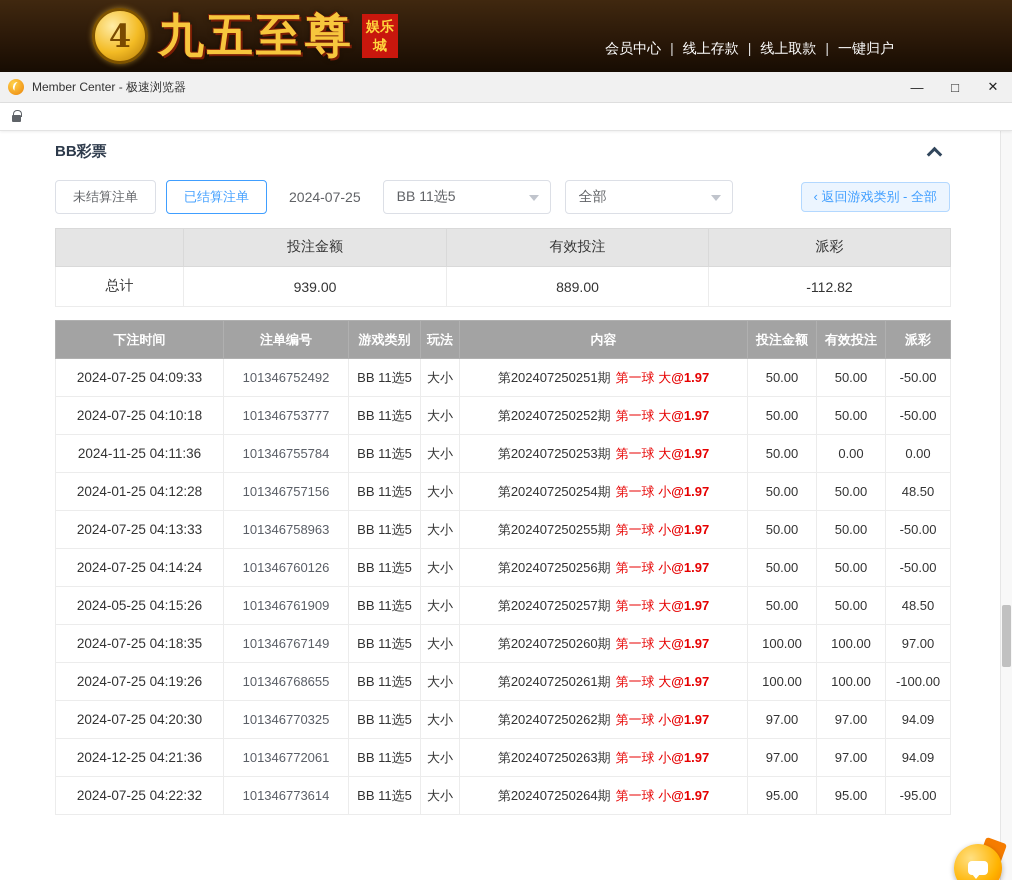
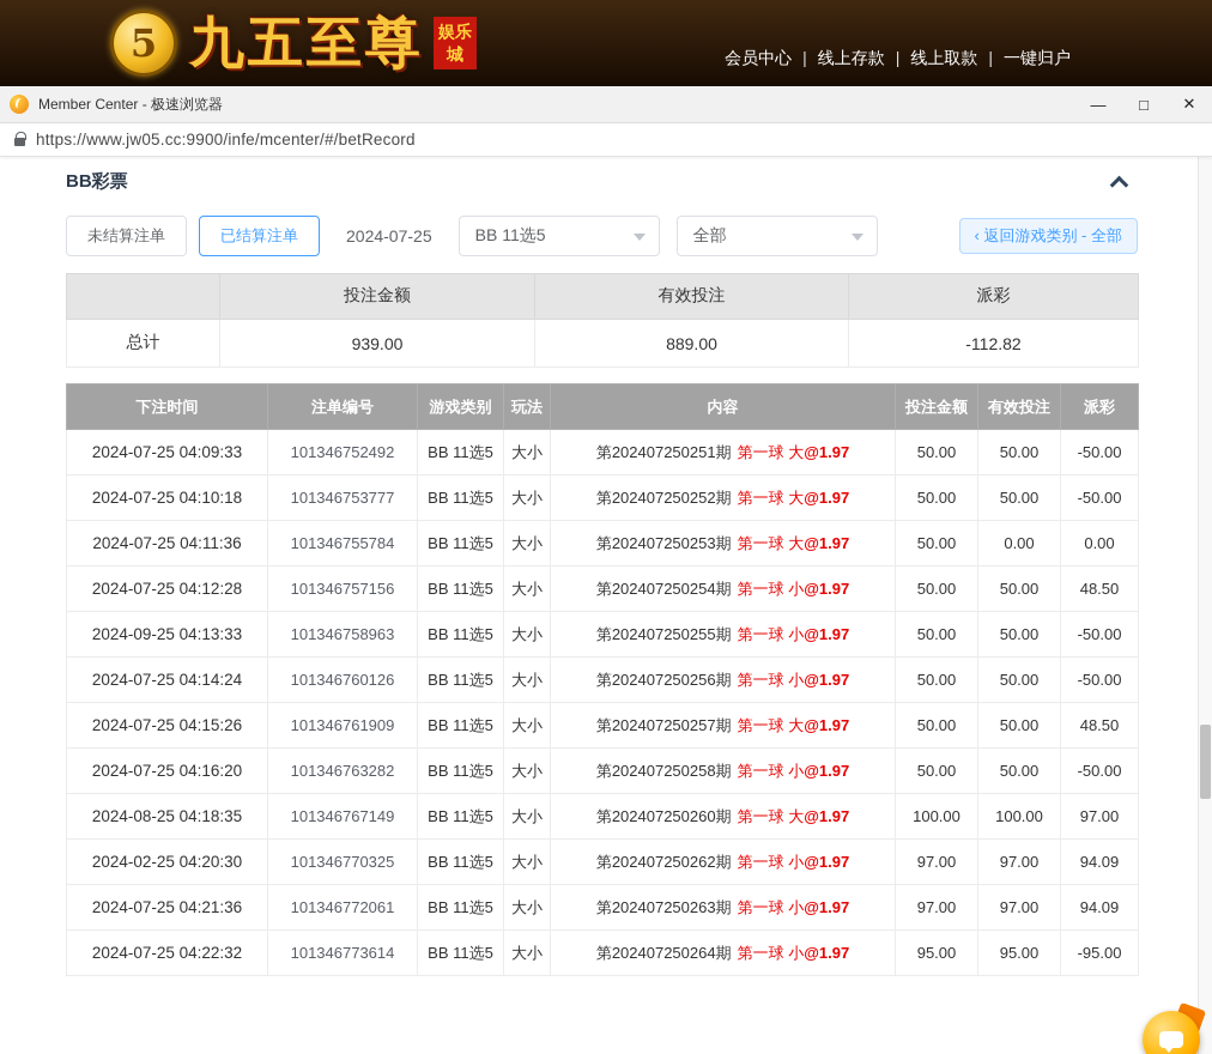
- 4
+ 5
  九五至尊
  娱乐城
  会员中心 | 线上存款 | 线上取款 | 一键归户
  Member Center - 极速浏览器
  —
  □
  ✕
+ https://www.jw05.cc:9900/infe/mcenter/#/betRecord
  BB彩票
  未结算注单
  已结算注单
  2024-07-25
  BB 11选5
  全部
  ‹ 返回游戏类别 - 全部
  	投注金额	有效投注	派彩
  总计	939.00	889.00	-112.82
  下注时间	注单编号	游戏类别	玩法	内容	投注金额	有效投注	派彩
  2024-07-25 04:09:33	101346752492	BB 11选5	大小	第202407250251期 第一球 大@1.97	50.00	50.00	-50.00
  2024-07-25 04:10:18	101346753777	BB 11选5	大小	第202407250252期 第一球 大@1.97	50.00	50.00	-50.00
- 2024-11-25 04:11:36	101346755784	BB 11选5	大小	第202407250253期 第一球 大@1.97	50.00	0.00	0.00
+ 2024-07-25 04:11:36	101346755784	BB 11选5	大小	第202407250253期 第一球 大@1.97	50.00	0.00	0.00
- 2024-01-25 04:12:28	101346757156	BB 11选5	大小	第202407250254期 第一球 小@1.97	50.00	50.00	48.50
+ 2024-07-25 04:12:28	101346757156	BB 11选5	大小	第202407250254期 第一球 小@1.97	50.00	50.00	48.50
- 2024-07-25 04:13:33	101346758963	BB 11选5	大小	第202407250255期 第一球 小@1.97	50.00	50.00	-50.00
+ 2024-09-25 04:13:33	101346758963	BB 11选5	大小	第202407250255期 第一球 小@1.97	50.00	50.00	-50.00
  2024-07-25 04:14:24	101346760126	BB 11选5	大小	第202407250256期 第一球 小@1.97	50.00	50.00	-50.00
- 2024-05-25 04:15:26	101346761909	BB 11选5	大小	第202407250257期 第一球 大@1.97	50.00	50.00	48.50
+ 2024-07-25 04:15:26	101346761909	BB 11选5	大小	第202407250257期 第一球 大@1.97	50.00	50.00	48.50
+ 2024-07-25 04:16:20	101346763282	BB 11选5	大小	第202407250258期 第一球 小@1.97	50.00	50.00	-50.00
- 2024-07-25 04:18:35	101346767149	BB 11选5	大小	第202407250260期 第一球 大@1.97	100.00	100.00	97.00
+ 2024-08-25 04:18:35	101346767149	BB 11选5	大小	第202407250260期 第一球 大@1.97	100.00	100.00	97.00
- 2024-07-25 04:19:26	101346768655	BB 11选5	大小	第202407250261期 第一球 大@1.97	100.00	100.00	-100.00
- 2024-07-25 04:20:30	101346770325	BB 11选5	大小	第202407250262期 第一球 小@1.97	97.00	97.00	94.09
+ 2024-02-25 04:20:30	101346770325	BB 11选5	大小	第202407250262期 第一球 小@1.97	97.00	97.00	94.09
- 2024-12-25 04:21:36	101346772061	BB 11选5	大小	第202407250263期 第一球 小@1.97	97.00	97.00	94.09
+ 2024-07-25 04:21:36	101346772061	BB 11选5	大小	第202407250263期 第一球 小@1.97	97.00	97.00	94.09
  2024-07-25 04:22:32	101346773614	BB 11选5	大小	第202407250264期 第一球 小@1.97	95.00	95.00	-95.00
